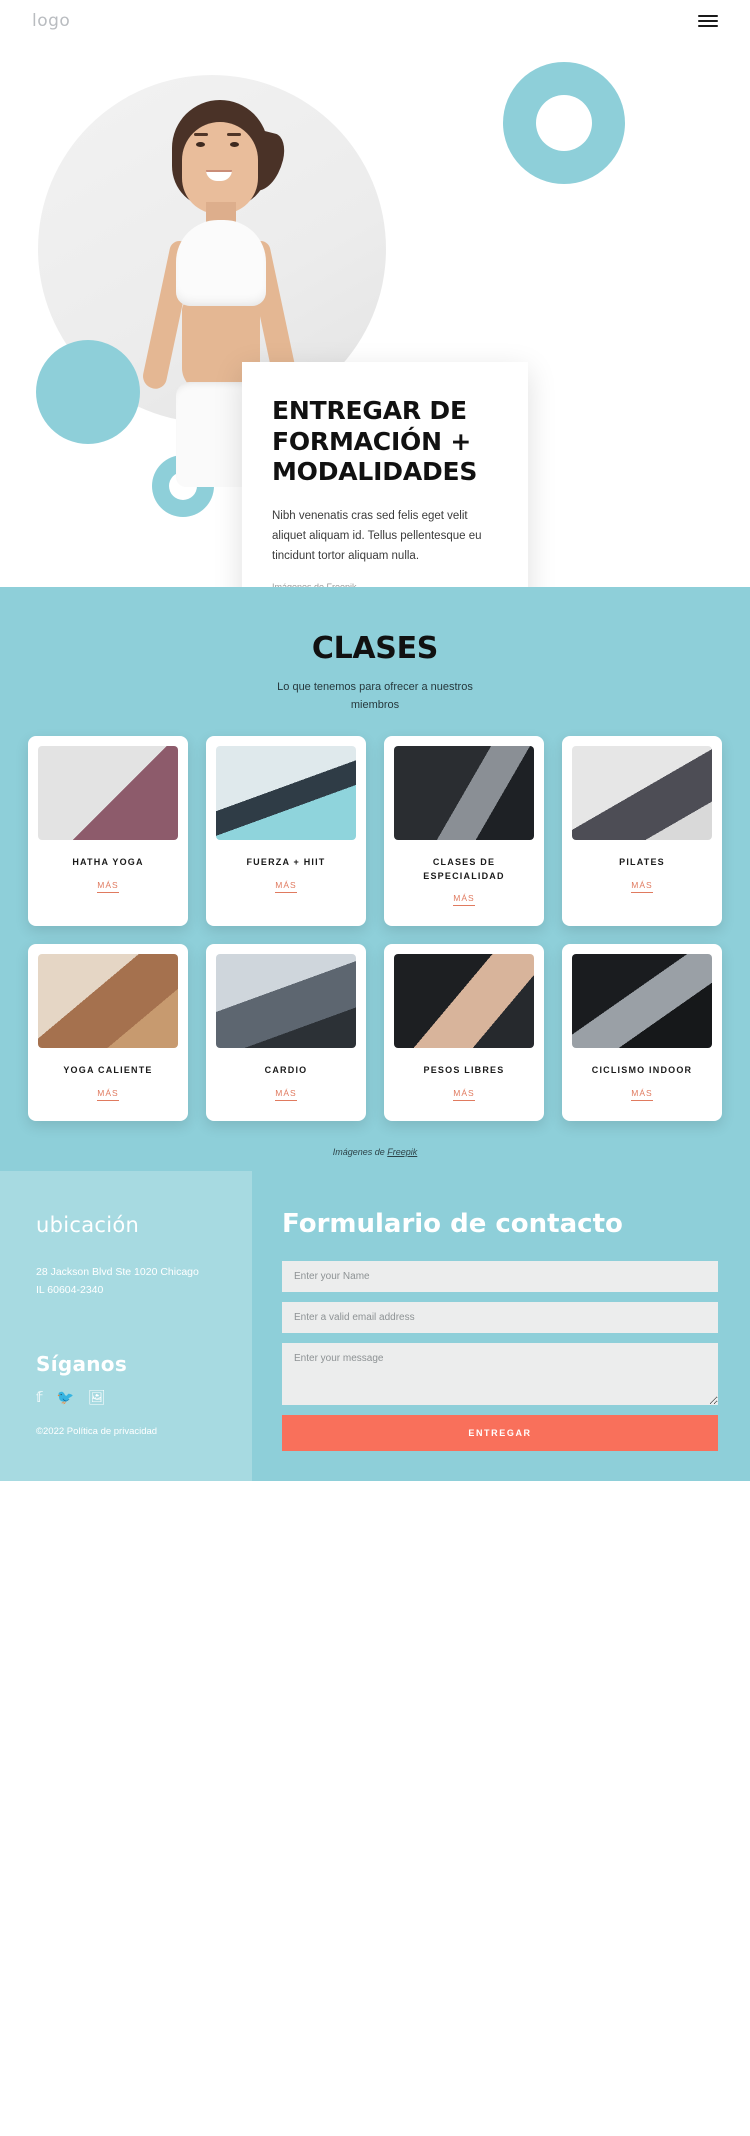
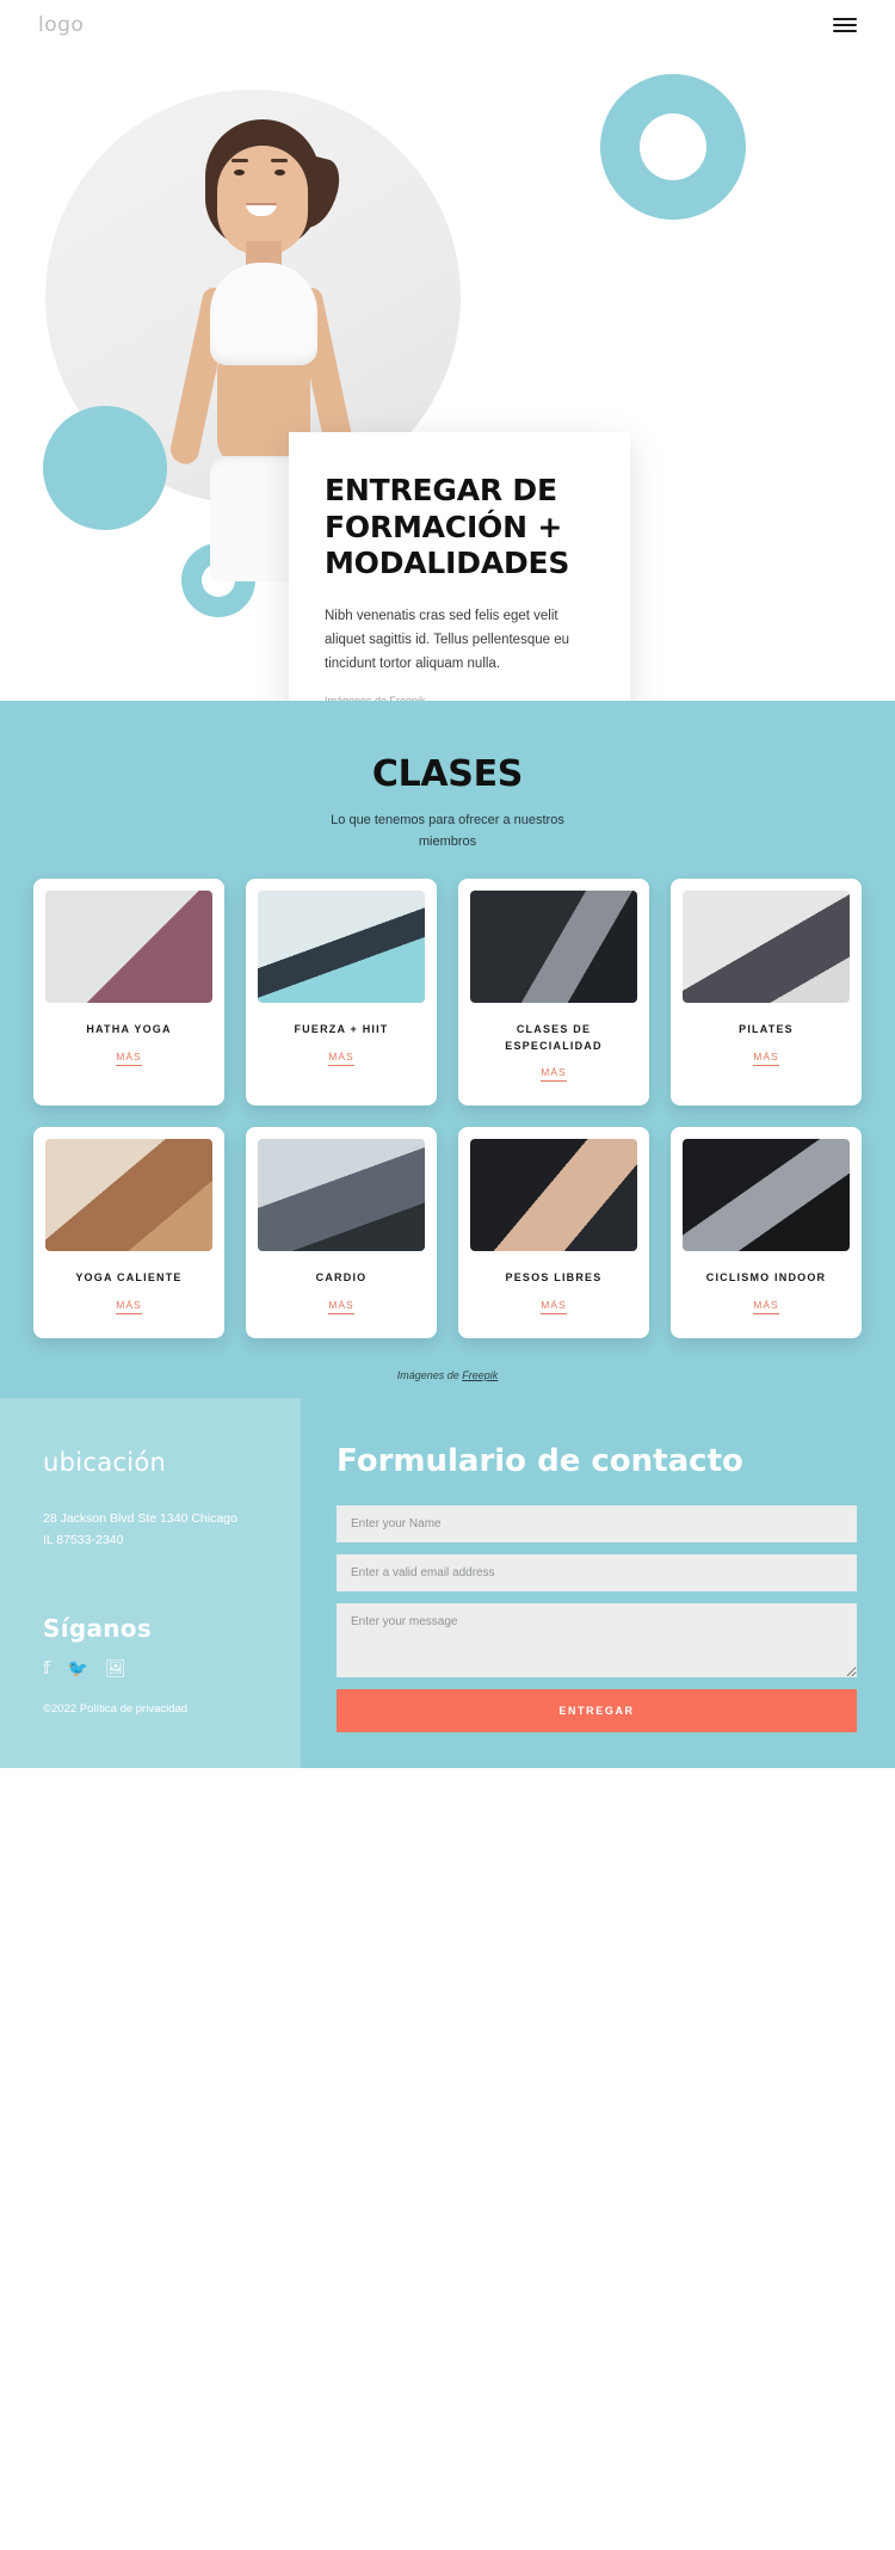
  logo
  ENTREGAR DE FORMACIÓN + MODALIDADES
- Nibh venenatis cras sed felis eget velit aliquet aliquam id. Tellus pellentesque eu tincidunt tortor aliquam nulla.
+ Nibh venenatis cras sed felis eget velit aliquet sagittis id. Tellus pellentesque eu tincidunt tortor aliquam nulla.
  Imágenes de Freepik
  CLASES
  Lo que tenemos para ofrecer a nuestros miembros
  HATHA YOGA
  MÁS
  FUERZA + HIIT
  MÁS
  CLASES DE ESPECIALIDAD
  MÁS
  PILATES
  MÁS
  YOGA CALIENTE
  MÁS
  CARDIO
  MÁS
  PESOS LIBRES
  MÁS
  CICLISMO INDOOR
  MÁS
  Imágenes de Freepik
  ubicación
- 28 Jackson Blvd Ste 1020 Chicago
+ 28 Jackson Blvd Ste 1340 Chicago
- IL 60604-2340
+ IL 87533-2340
  Síganos
  𝕗
  🐦
  🖼
  ©2022 Política de privacidad
  Formulario de contacto
  Enter your Name
  Enter a valid email address
  Enter your message
  ENTREGAR
